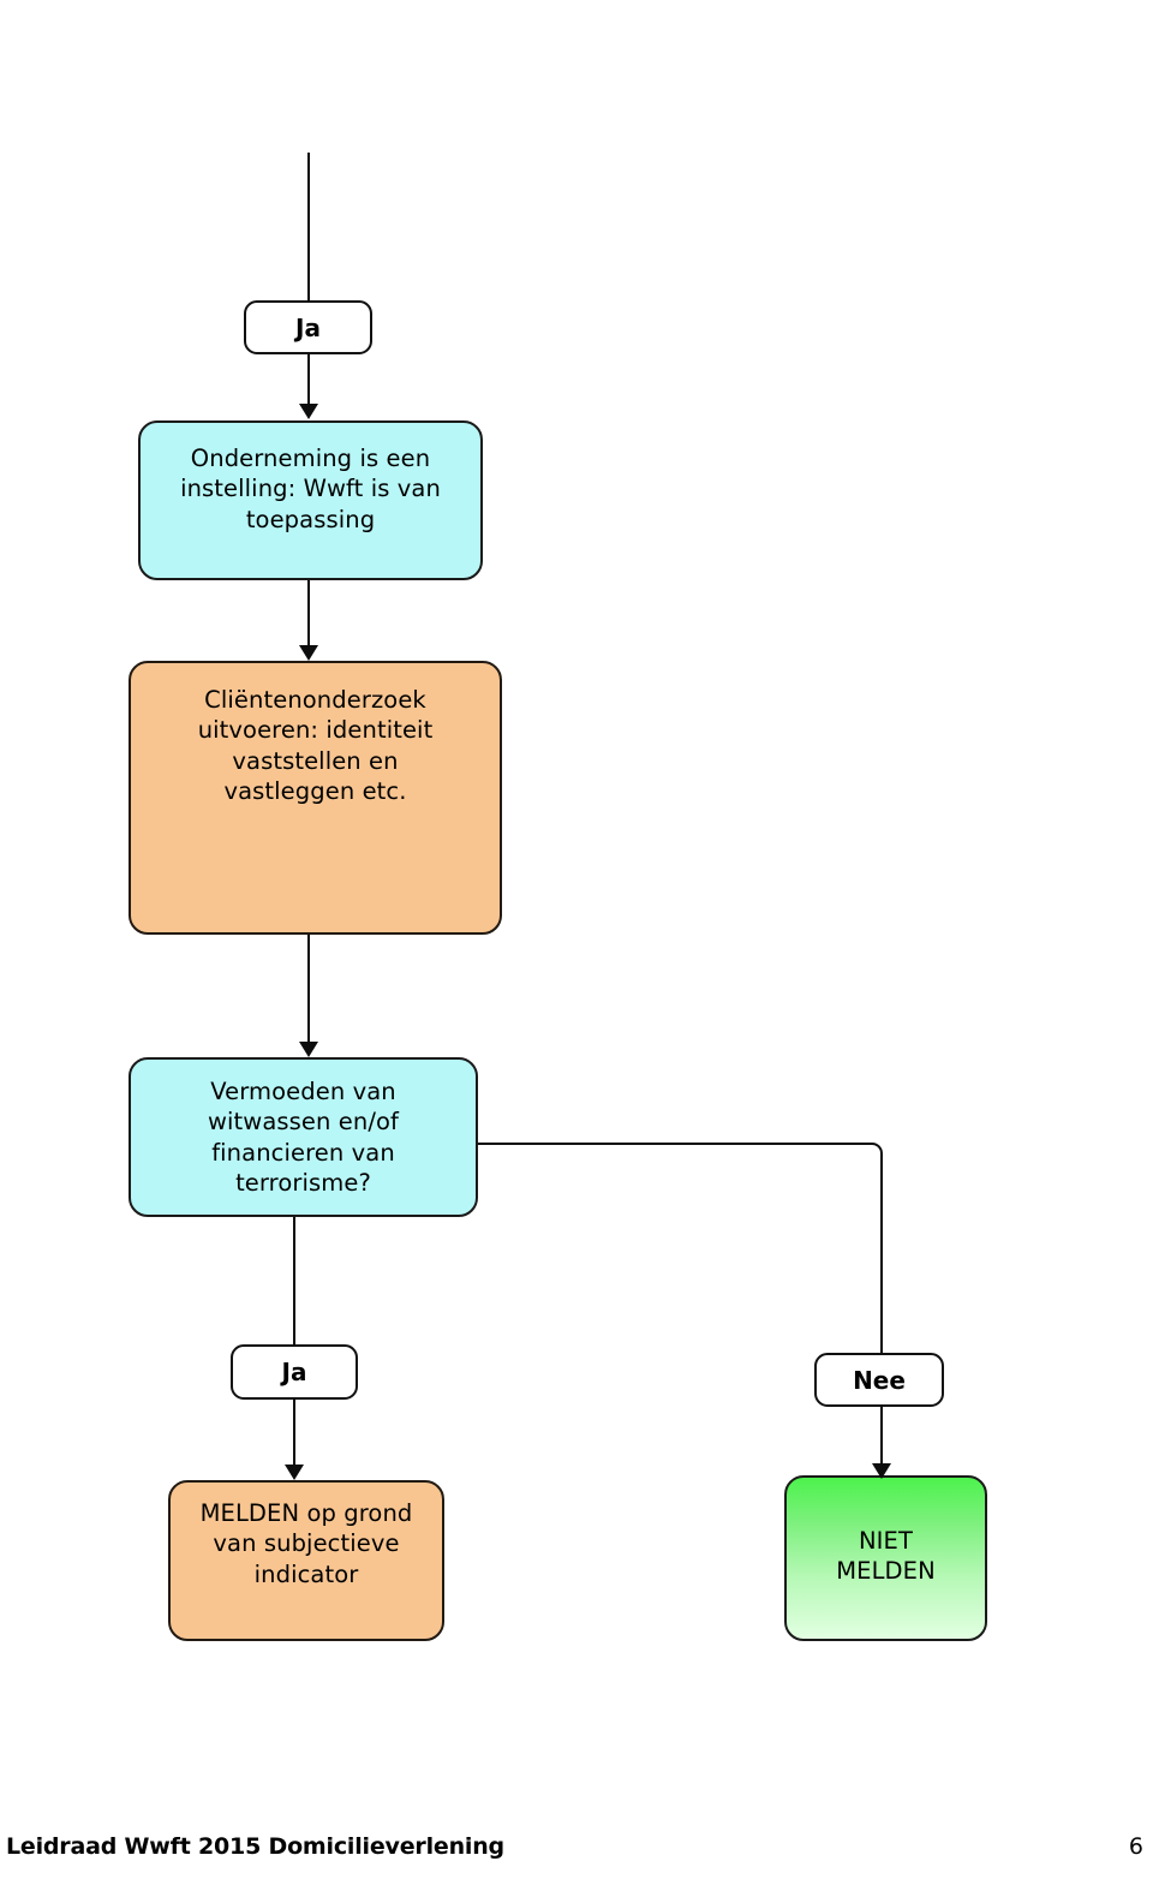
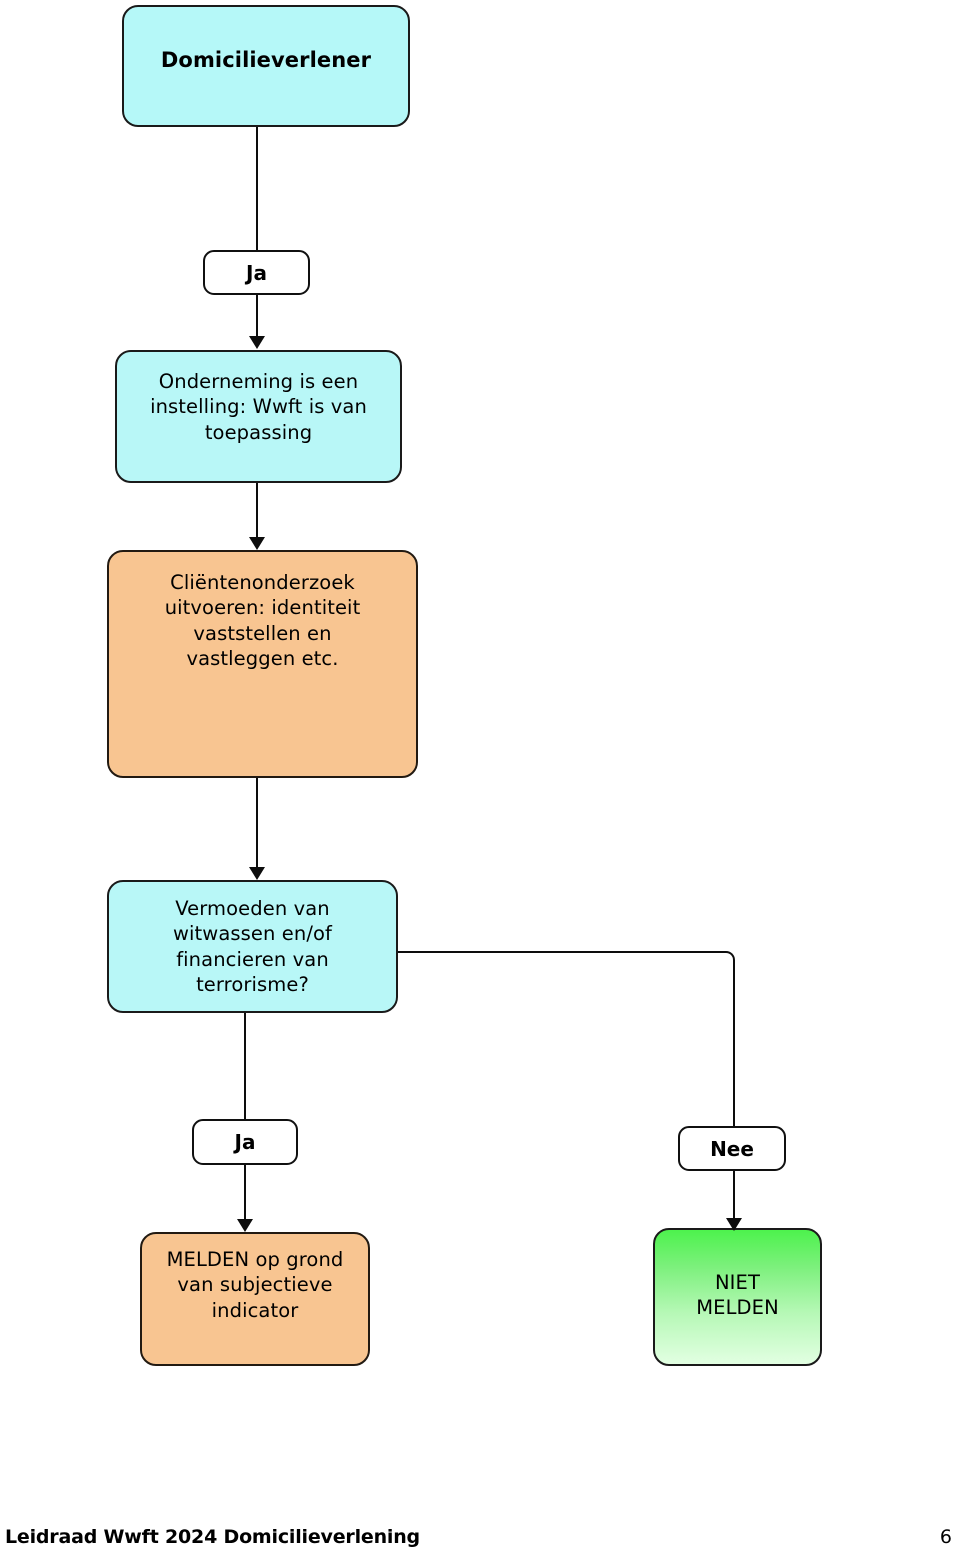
+ Domicilieverlener
  Ja
  Onderneming is een
  instelling: Wwft is van
  toepassing
  Cliëntenonderzoek
  uitvoeren: identiteit
  vaststellen en
  vastleggen etc.
  Vermoeden van
  witwassen en/of
  financieren van
  terrorisme?
  Ja
  Nee
  MELDEN op grond
  van subjectieve
  indicator
  NIET
  MELDEN
- Leidraad Wwft 2015 Domicilieverlening
+ Leidraad Wwft 2024 Domicilieverlening
  6
